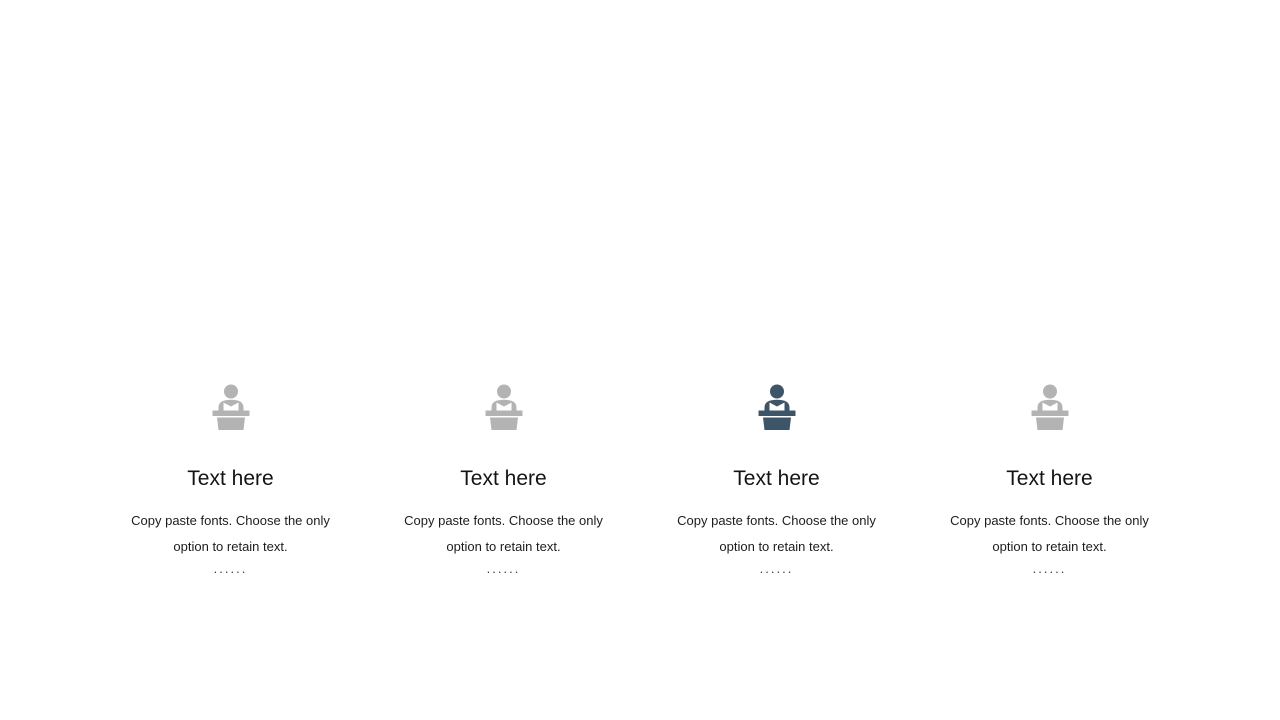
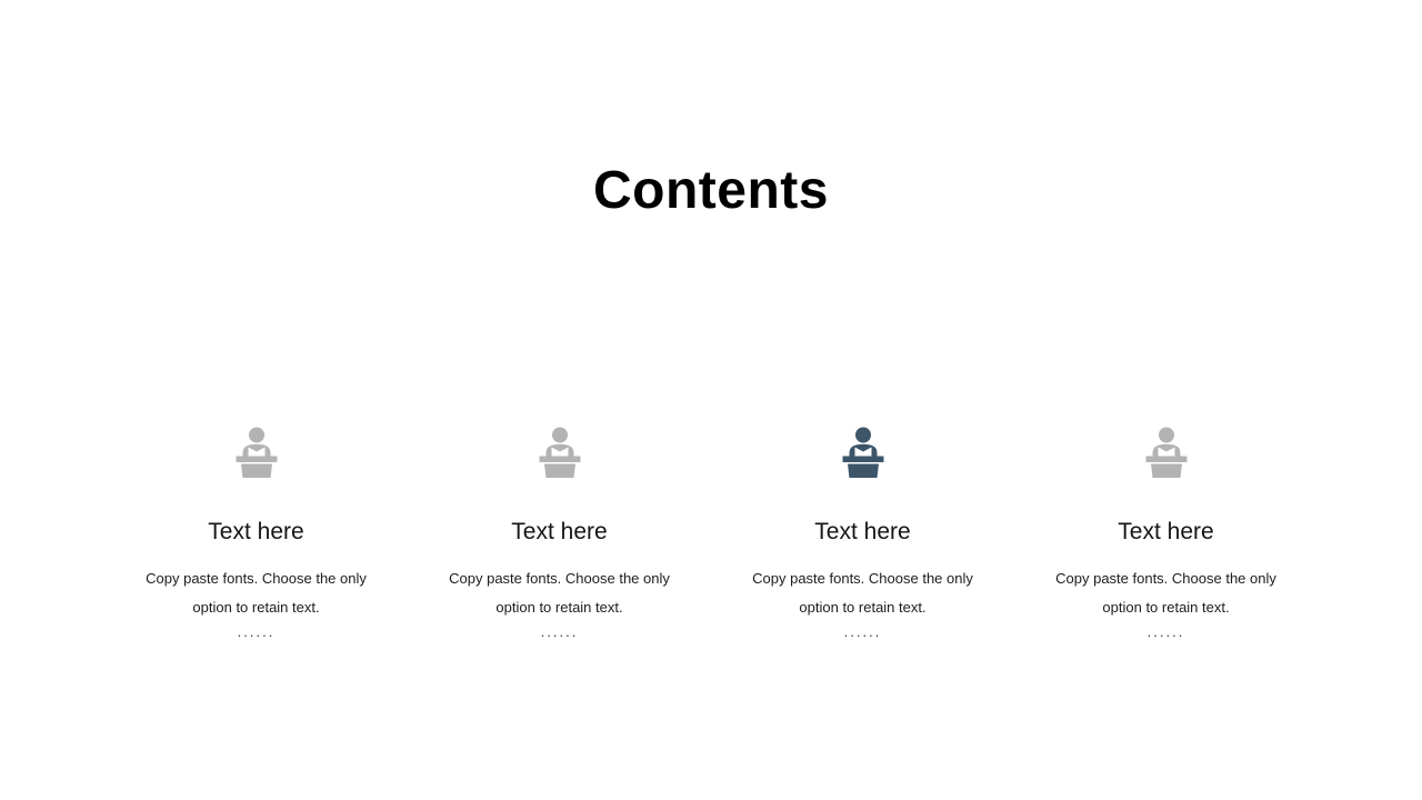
+ Contents
  Text here
  Copy paste fonts. Choose the only option to retain text.
  ......
  Text here
  Copy paste fonts. Choose the only option to retain text.
  ......
  Text here
  Copy paste fonts. Choose the only option to retain text.
  ......
  Text here
  Copy paste fonts. Choose the only option to retain text.
  ......
